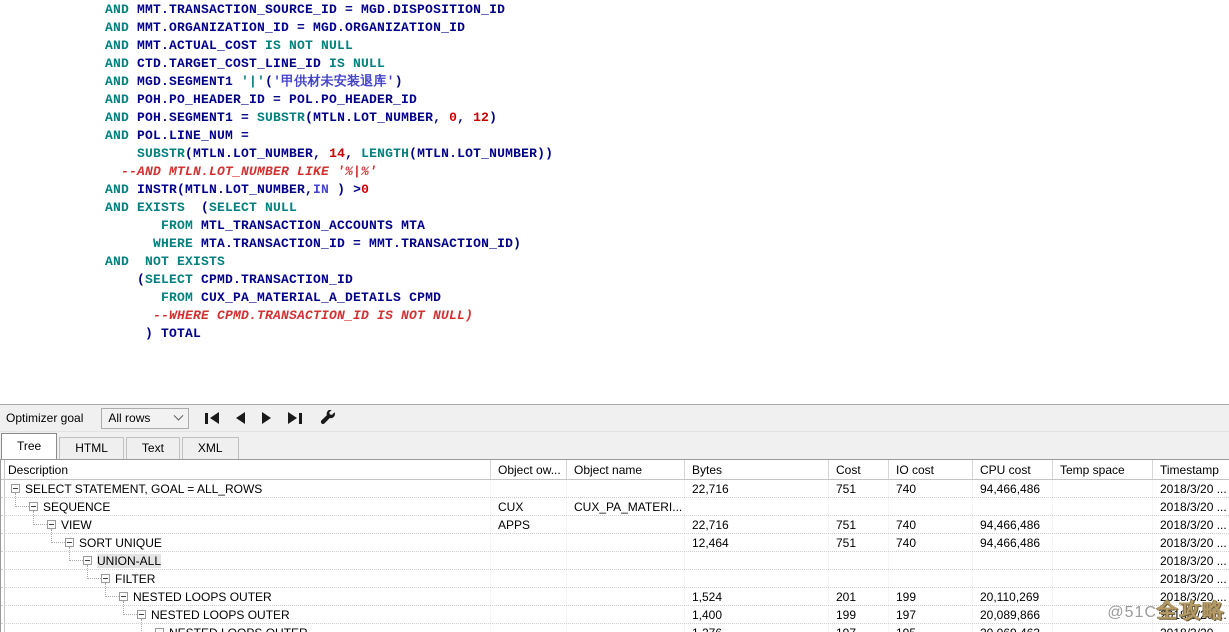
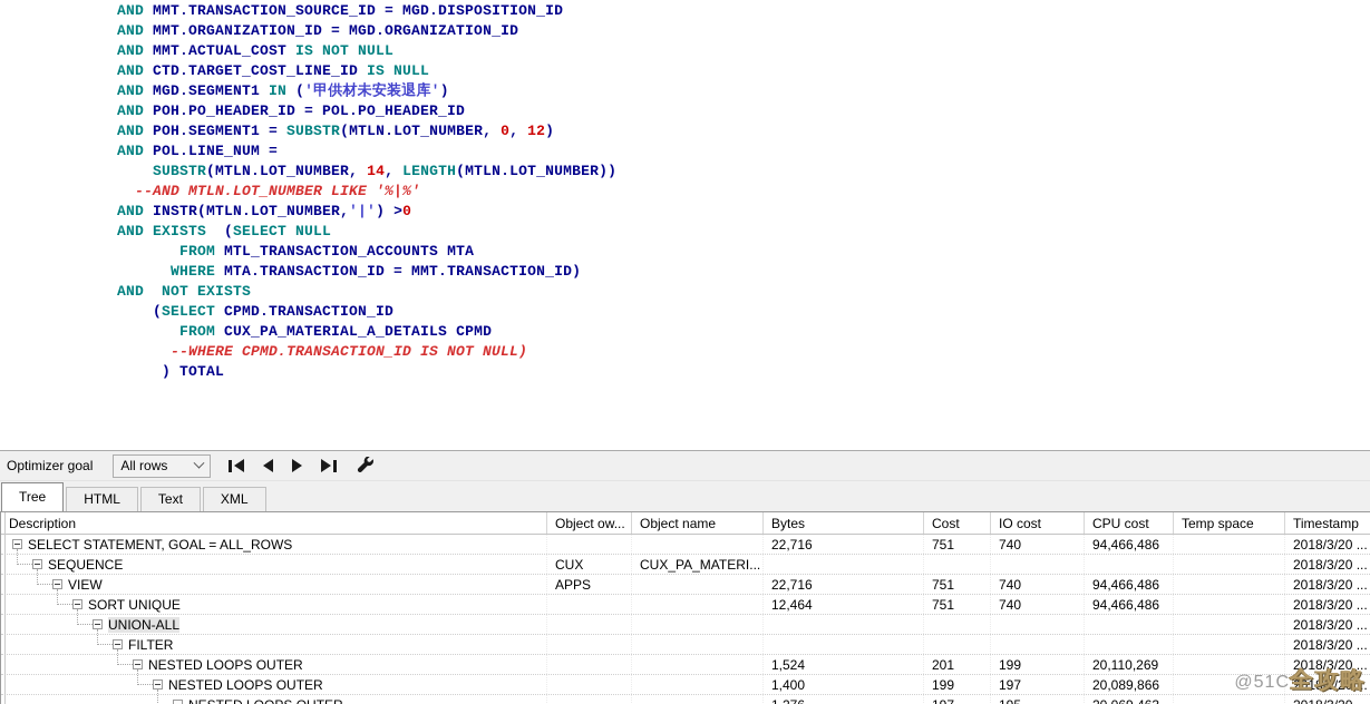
  AND MMT.TRANSACTION_SOURCE_ID = MGD.DISPOSITION_ID
  AND MMT.ORGANIZATION_ID = MGD.ORGANIZATION_ID
  AND MMT.ACTUAL_COST IS NOT NULL
  AND CTD.TARGET_COST_LINE_ID IS NULL
- AND MGD.SEGMENT1 '|'('甲供材未安装退库')
+ AND MGD.SEGMENT1 IN ('甲供材未安装退库')
  AND POH.PO_HEADER_ID = POL.PO_HEADER_ID
  AND POH.SEGMENT1 = SUBSTR(MTLN.LOT_NUMBER, 0, 12)
  AND POL.LINE_NUM =
  SUBSTR(MTLN.LOT_NUMBER, 14, LENGTH(MTLN.LOT_NUMBER))
  --AND MTLN.LOT_NUMBER LIKE '%|%'
- AND INSTR(MTLN.LOT_NUMBER,IN ) >0
+ AND INSTR(MTLN.LOT_NUMBER,'|') >0
  AND EXISTS (SELECT NULL
  FROM MTL_TRANSACTION_ACCOUNTS MTA
  WHERE MTA.TRANSACTION_ID = MMT.TRANSACTION_ID)
  AND NOT EXISTS
  (SELECT CPMD.TRANSACTION_ID
  FROM CUX_PA_MATERIAL_A_DETAILS CPMD
  --WHERE CPMD.TRANSACTION_ID IS NOT NULL)
  ) TOTAL
  Optimizer goal
  All rows
  Tree
  HTML
  Text
  XML
  Description
  Object ow...
  Object name
  Bytes
  Cost
  IO cost
  CPU cost
  Temp space
  Timestamp
  SELECT STATEMENT, GOAL = ALL_ROWS
  22,716
  751
  740
  94,466,486
  2018/3/20 ...
  SEQUENCE
  CUX
  CUX_PA_MATERI...
  2018/3/20 ...
  VIEW
  APPS
  22,716
  751
  740
  94,466,486
  2018/3/20 ...
  SORT UNIQUE
  12,464
  751
  740
  94,466,486
  2018/3/20 ...
  UNION-ALL
  2018/3/20 ...
  FILTER
  2018/3/20 ...
  NESTED LOOPS OUTER
  1,524
  201
  199
  20,110,269
  2018/3/20 ...
  NESTED LOOPS OUTER
  1,400
  199
  197
  20,089,866
  2018/3/20 ...
  @51C全攻略
